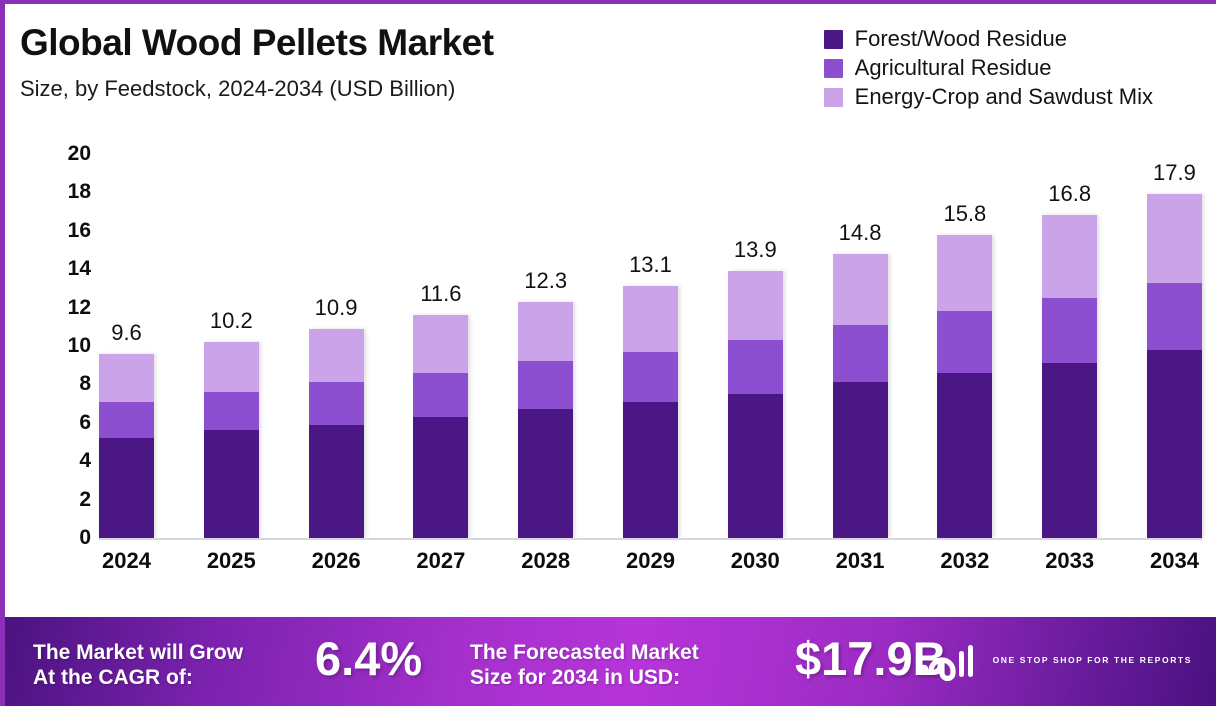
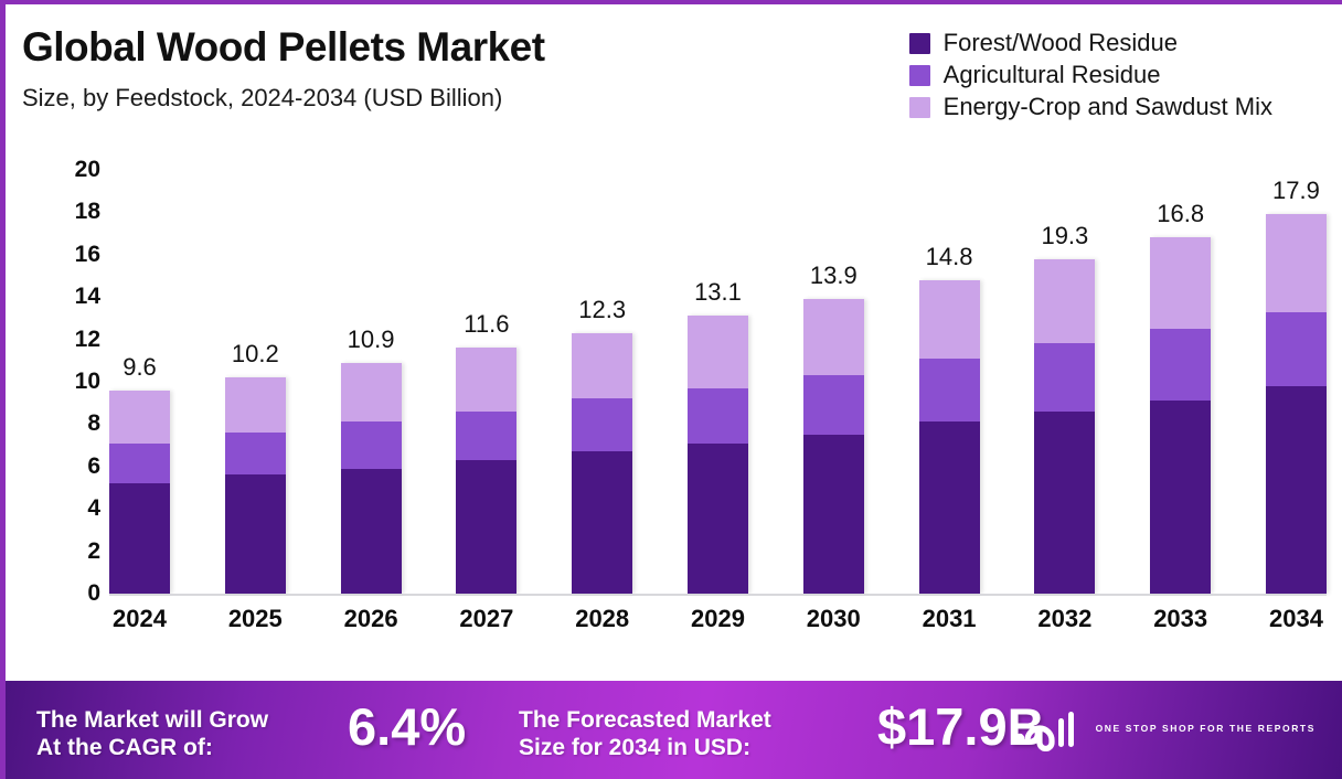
  Global Wood Pellets Market
  Size, by Feedstock, 2024-2034 (USD Billion)
  Forest/Wood Residue
  Agricultural Residue
  Energy-Crop and Sawdust Mix
  0
  2
  4
  6
  8
  10
  12
  14
  16
  18
  20
  9.6
  10.2
  10.9
  11.6
  12.3
  13.1
  13.9
  14.8
- 15.8
+ 19.3
  16.8
  17.9
  2024
  2025
  2026
  2027
  2028
  2029
  2030
  2031
  2032
  2033
  2034
  The Market will Grow
  At the CAGR of:
  6.4%
  The Forecasted Market
  Size for 2034 in USD:
  $17.9B
  ONE STOP SHOP FOR THE REPORTS
